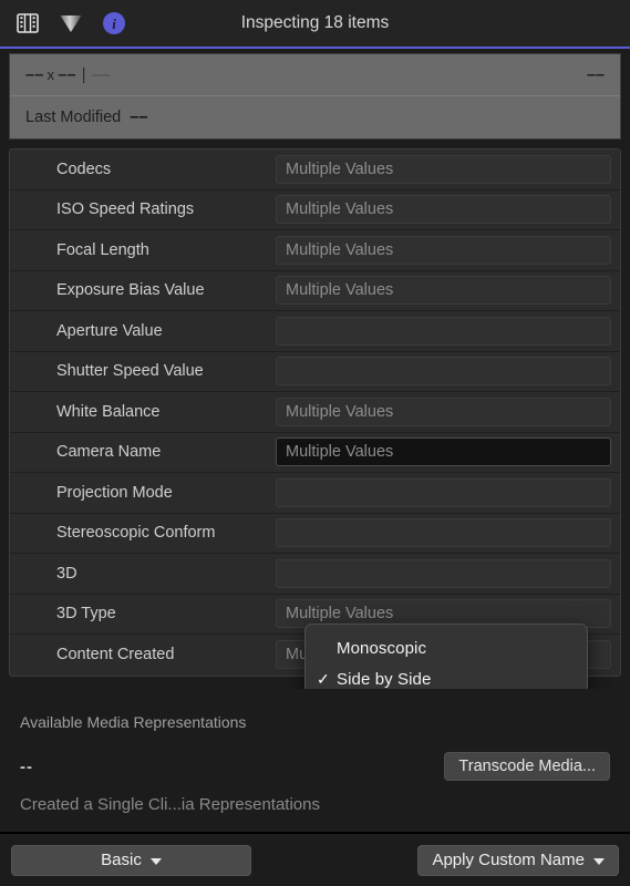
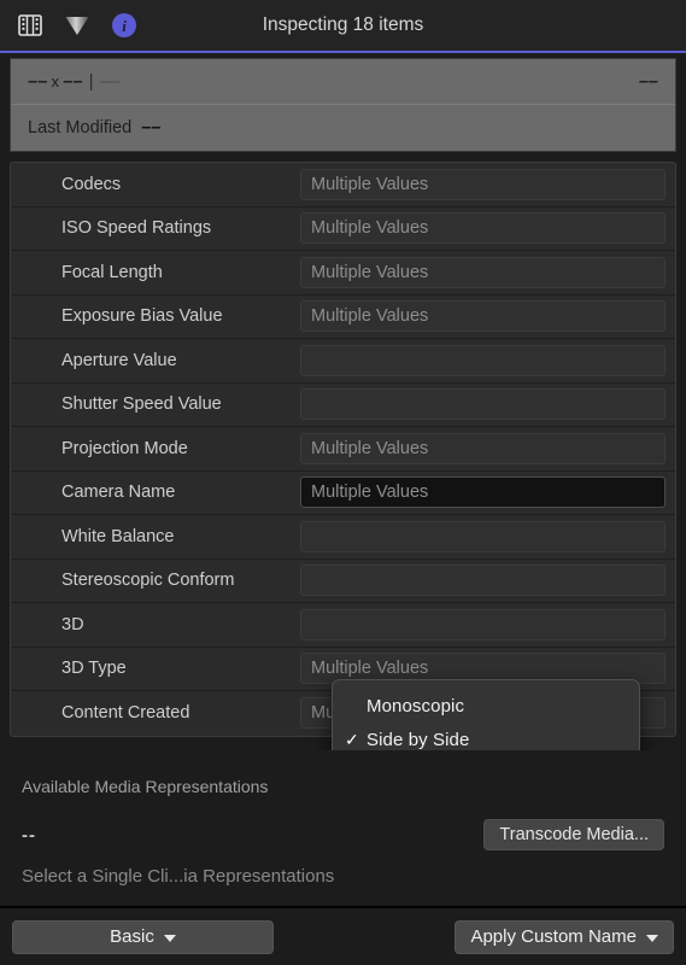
  i
  Inspecting 18 items
  ––
  x
  ––
  |
  ––
  Last Modified
  ––
  Codecs
  Multiple Values
  ISO Speed Ratings
  Multiple Values
  Focal Length
  Multiple Values
  Exposure Bias Value
  Multiple Values
  Aperture Value
  Shutter Speed Value
- White Balance
+ Projection Mode
  Multiple Values
  Camera Name
  Multiple Values
- Projection Mode
+ White Balance
  Stereoscopic Conform
  3D
  3D Type
  Multiple Values
  Content Created
  Monoscopic
  ✓
  Side by Side
  Available Media Representations
  --
  Transcode Media...
- Created a Single Cli...ia Representations
+ Select a Single Cli...ia Representations
  Basic
  Apply Custom Name
